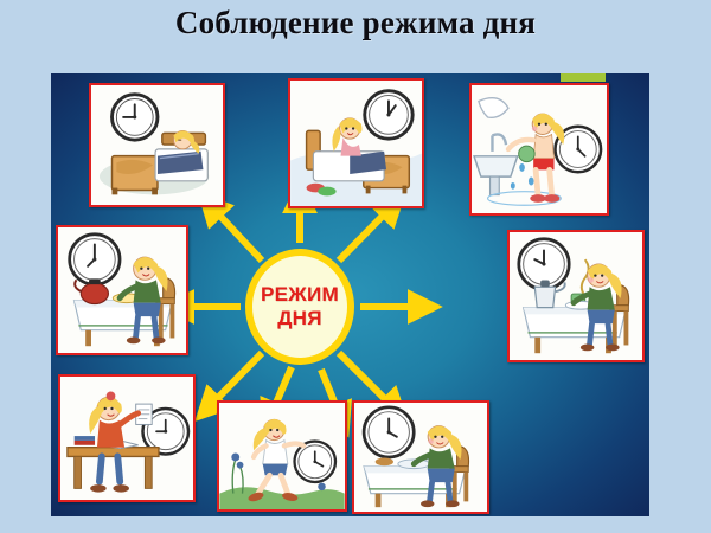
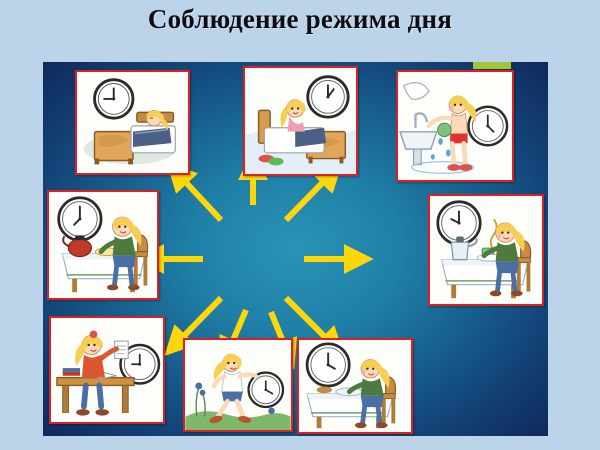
  Соблюдение режима дня
- РЕЖИМ
- ДНЯ
